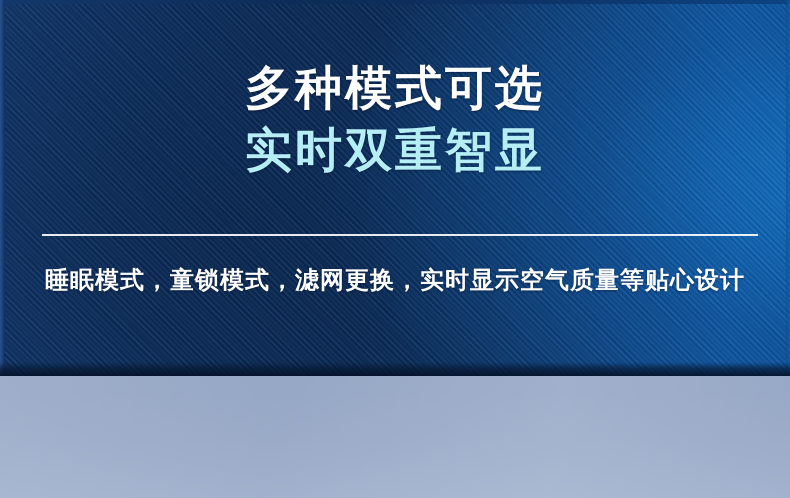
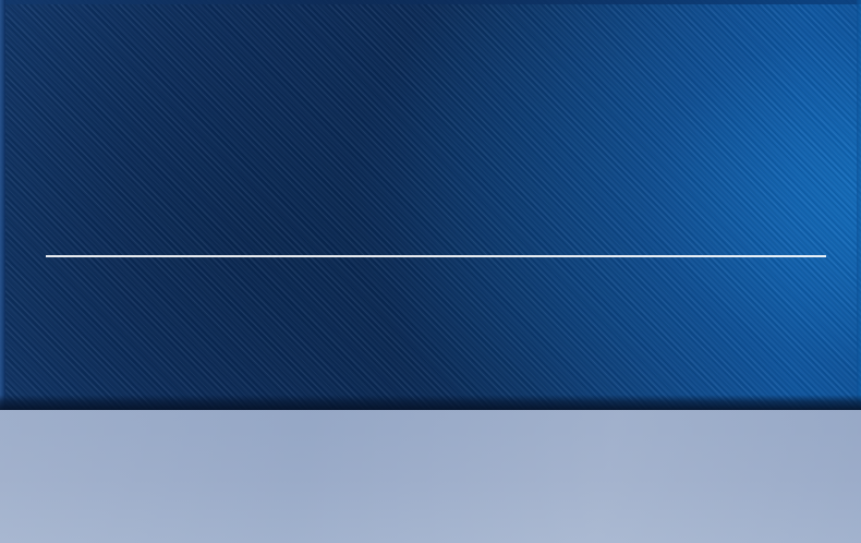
- 多种模式可选
- 实时双重智显
- 睡眠模式，童锁模式，滤网更换，实时显示空气质量等贴心设计
